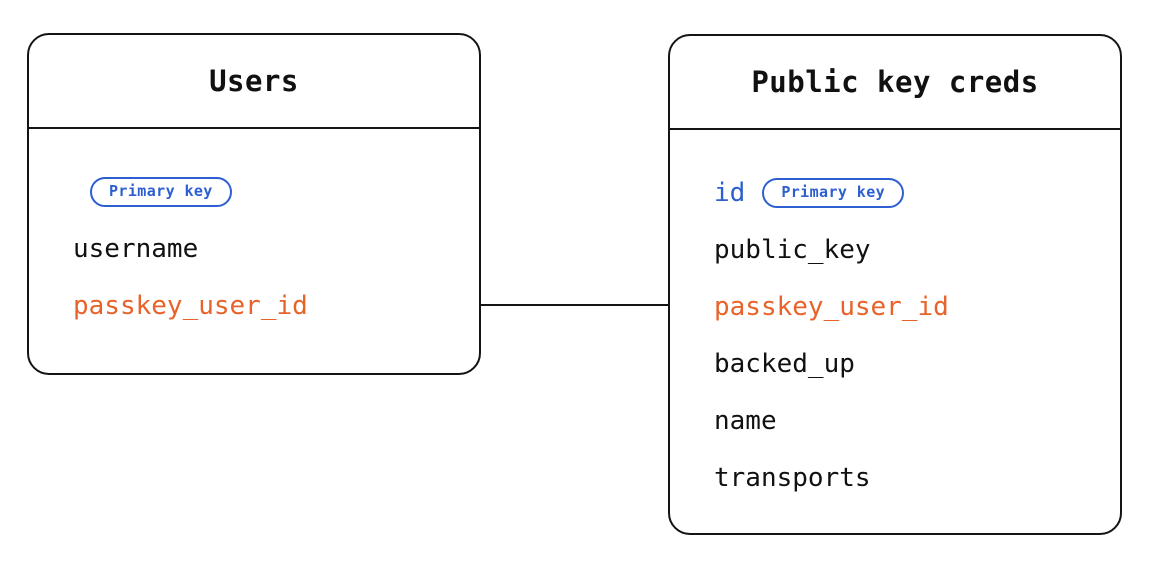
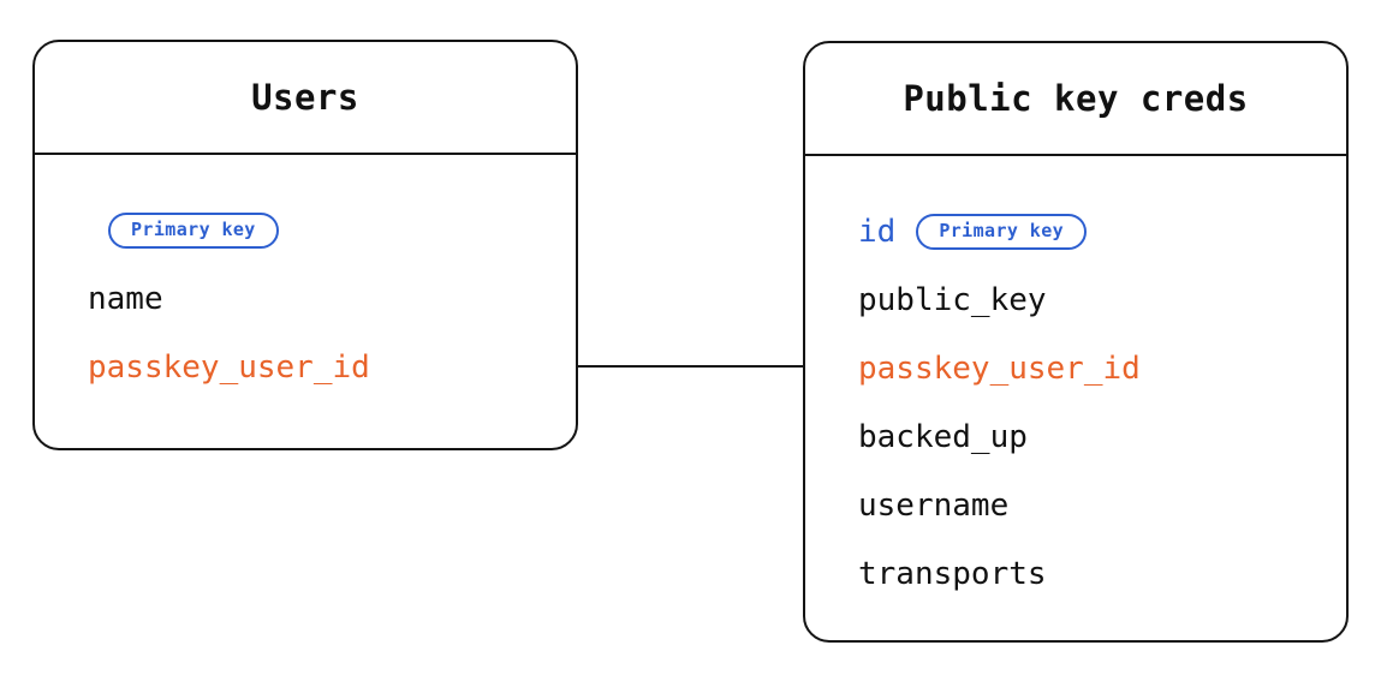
  Users
  Primary key
- username
+ name
  passkey_user_id
  Public key creds
  id
  Primary key
  public_key
  passkey_user_id
  backed_up
- name
+ username
  transports
